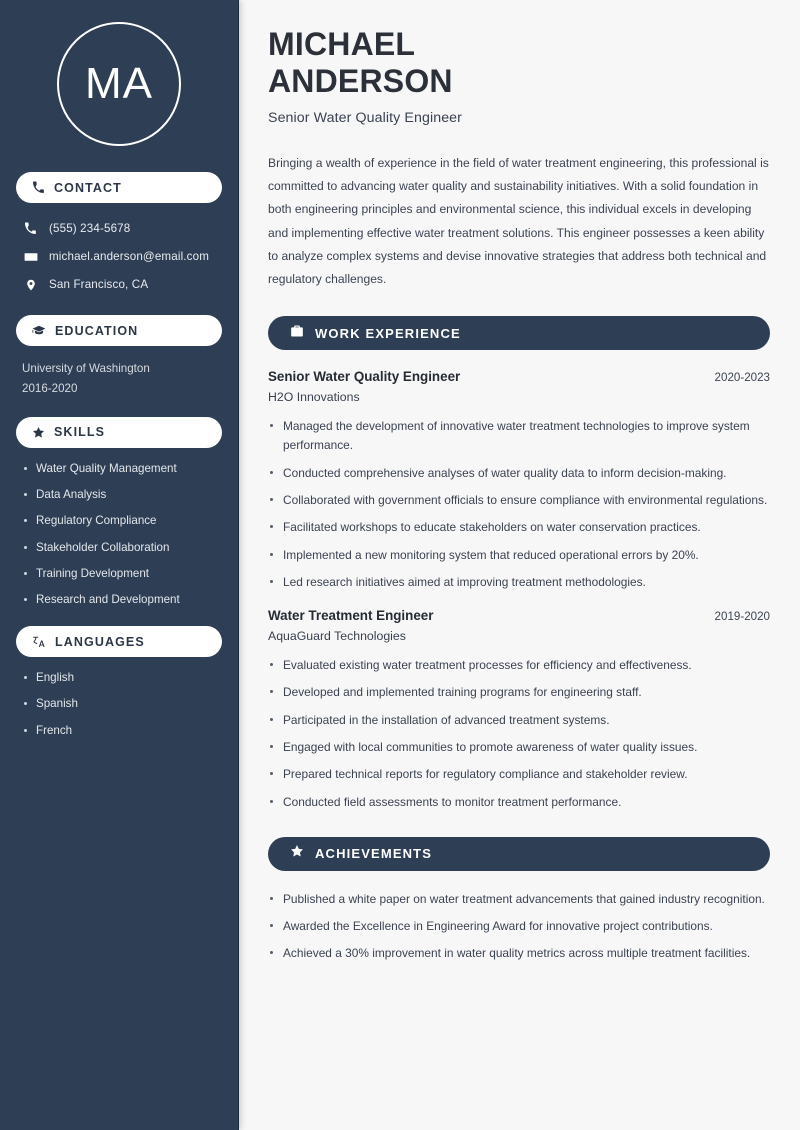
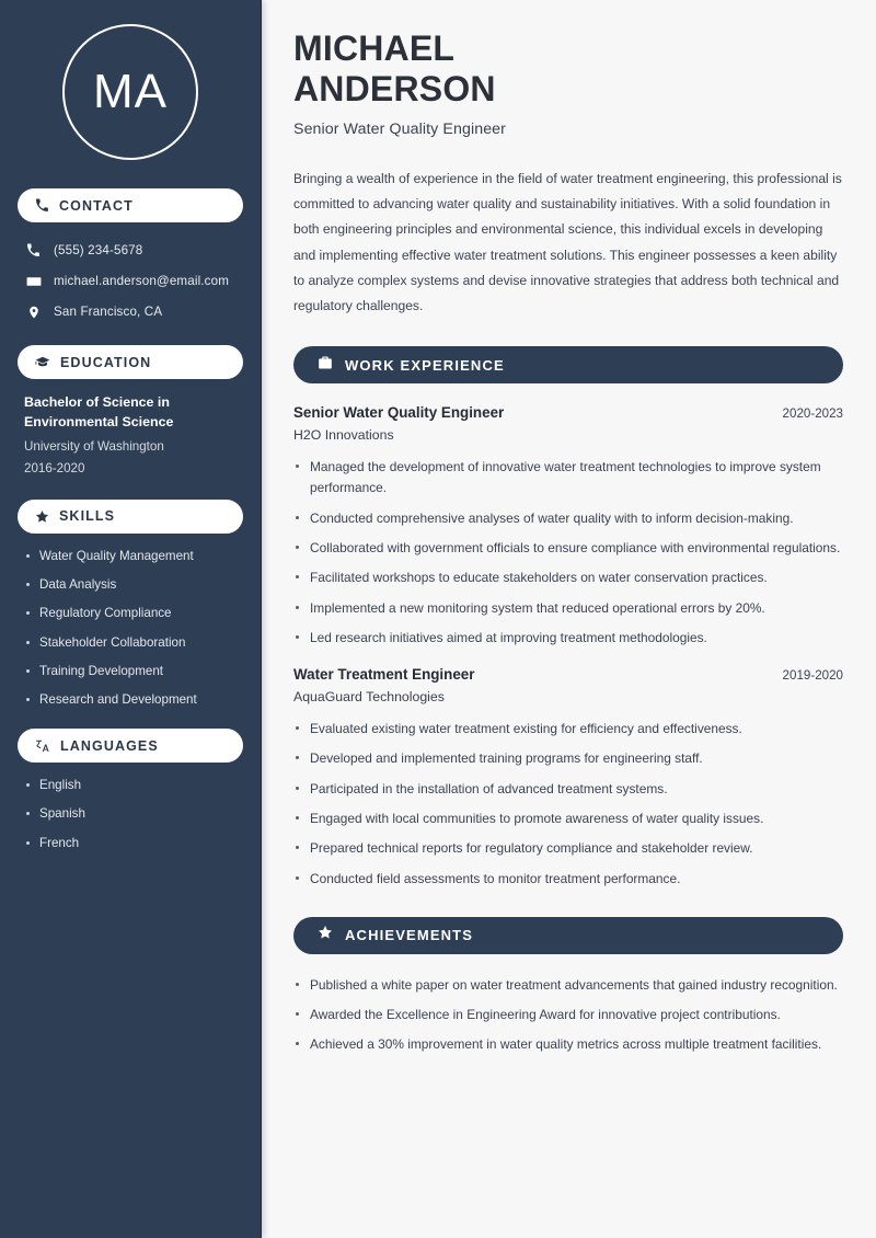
  MA
  CONTACT
  (555) 234-5678
  michael.anderson@email.com
  San Francisco, CA
  EDUCATION
+ Bachelor of Science in Environmental Science
  University of Washington
  2016-2020
  SKILLS
  Water Quality Management
  Data Analysis
  Regulatory Compliance
  Stakeholder Collaboration
  Training Development
  Research and Development
  LANGUAGES
  English
  Spanish
  French
  MICHAEL
  ANDERSON
  Senior Water Quality Engineer
  Bringing a wealth of experience in the field of water treatment engineering, this professional is committed to advancing water quality and sustainability initiatives. With a solid foundation in both engineering principles and environmental science, this individual excels in developing and implementing effective water treatment solutions. This engineer possesses a keen ability to analyze complex systems and devise innovative strategies that address both technical and regulatory challenges.
  WORK EXPERIENCE
  Senior Water Quality Engineer
  2020-2023
  H2O Innovations
  Managed the development of innovative water treatment technologies to improve system performance.
- Conducted comprehensive analyses of water quality data to inform decision-making.
+ Conducted comprehensive analyses of water quality with to inform decision-making.
  Collaborated with government officials to ensure compliance with environmental regulations.
  Facilitated workshops to educate stakeholders on water conservation practices.
  Implemented a new monitoring system that reduced operational errors by 20%.
  Led research initiatives aimed at improving treatment methodologies.
  Water Treatment Engineer
  2019-2020
  AquaGuard Technologies
- Evaluated existing water treatment processes for efficiency and effectiveness.
+ Evaluated existing water treatment existing for efficiency and effectiveness.
  Developed and implemented training programs for engineering staff.
  Participated in the installation of advanced treatment systems.
  Engaged with local communities to promote awareness of water quality issues.
  Prepared technical reports for regulatory compliance and stakeholder review.
  Conducted field assessments to monitor treatment performance.
  ACHIEVEMENTS
  Published a white paper on water treatment advancements that gained industry recognition.
  Awarded the Excellence in Engineering Award for innovative project contributions.
  Achieved a 30% improvement in water quality metrics across multiple treatment facilities.
